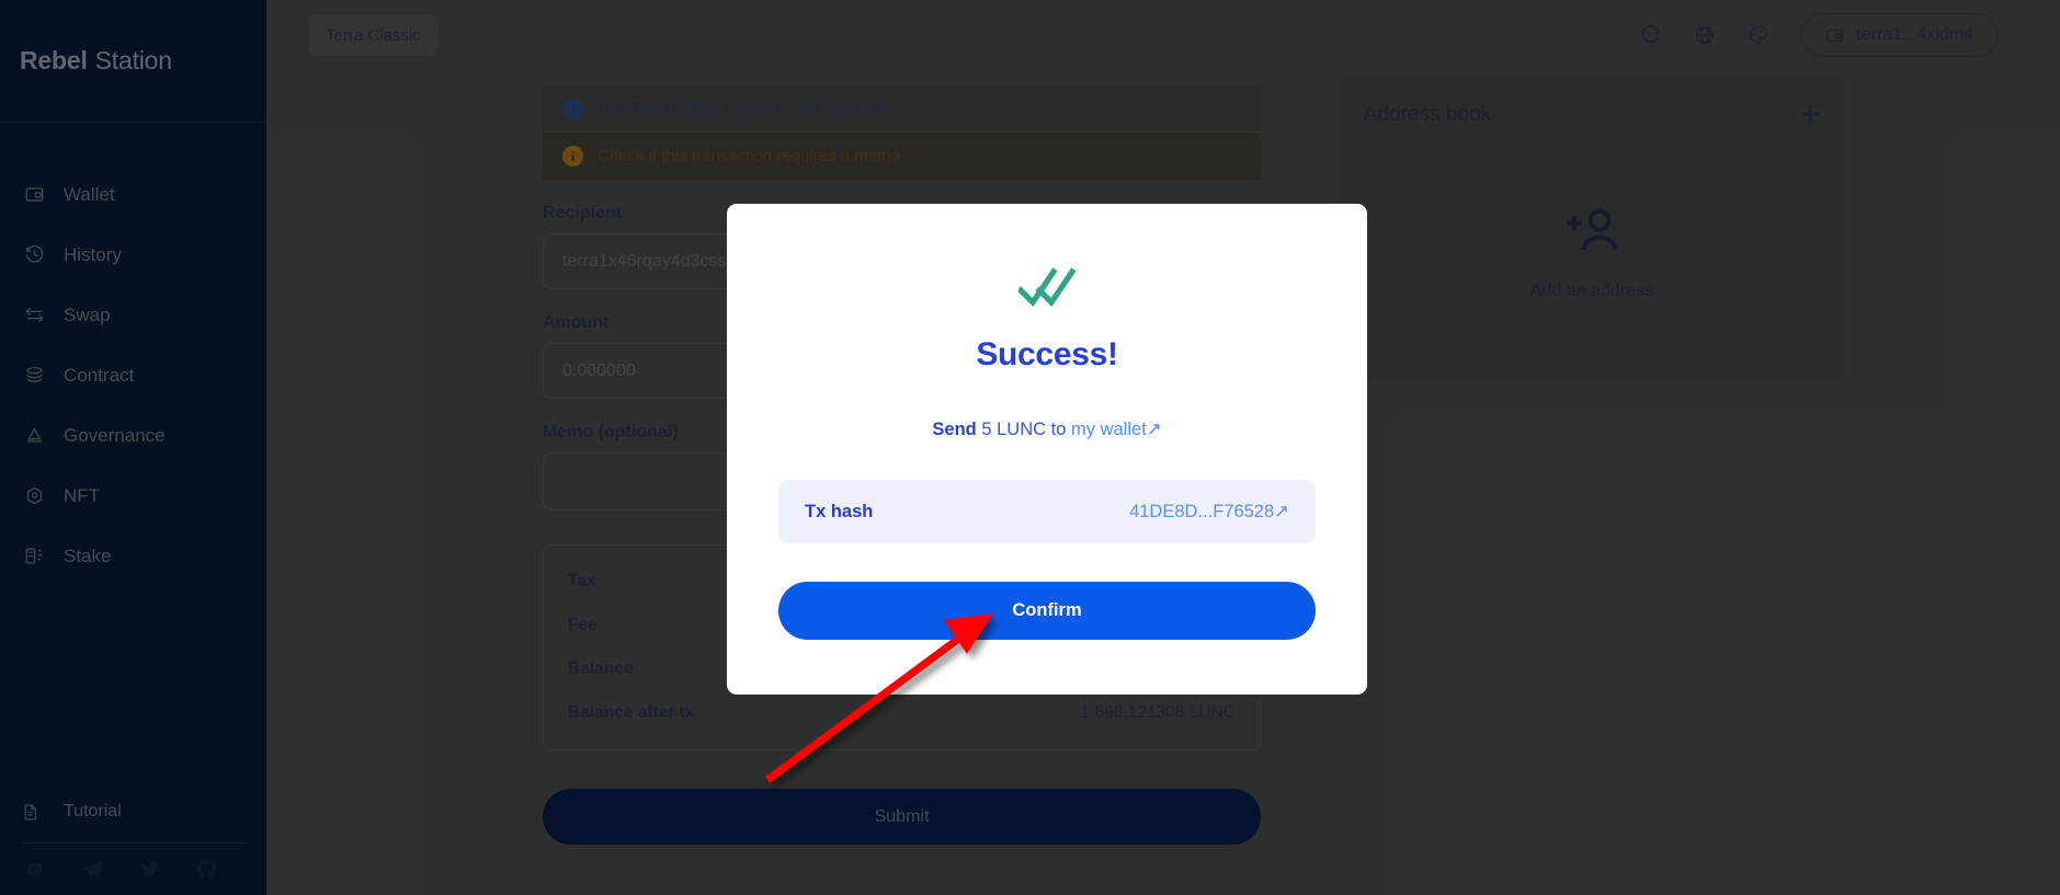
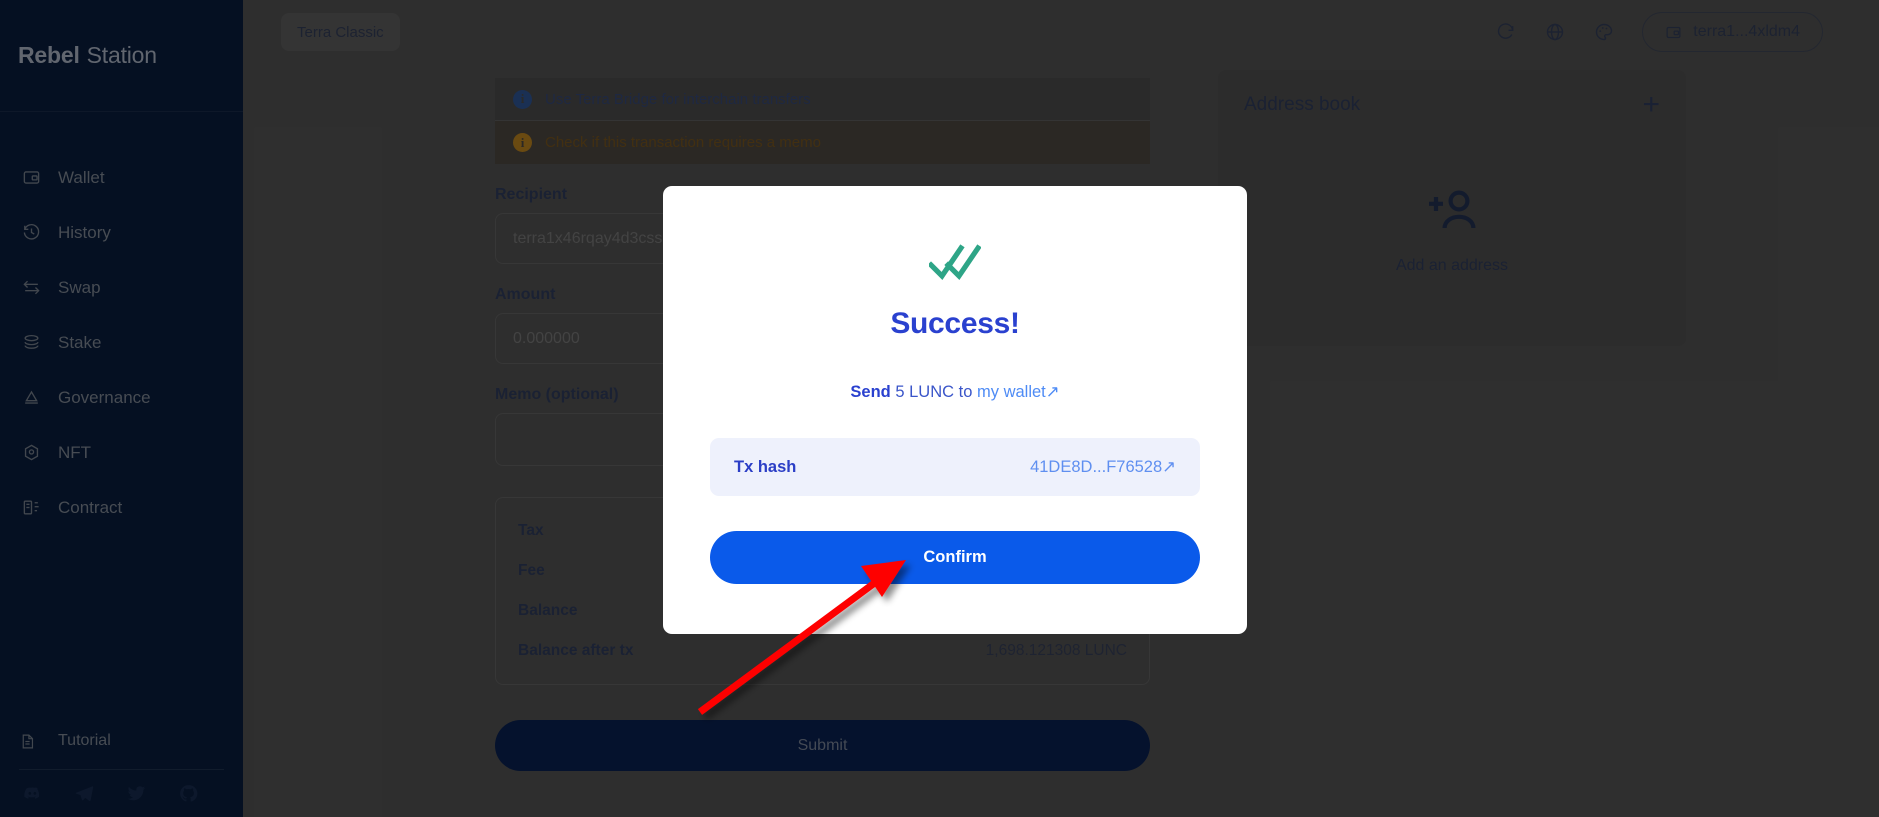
  Rebel
  Station
  Wallet
  History
  Swap
- Contract
+ Stake
  Governance
  NFT
- Stake
+ Contract
  Tutorial
  Terra Classic
  i
  Use Terra Bridge for interchain transfers
  i
  Submit
  Success!
  Send 5 LUNC to my wallet↗
  Tx hash
  41DE8D...F76528↗
  Confirm
